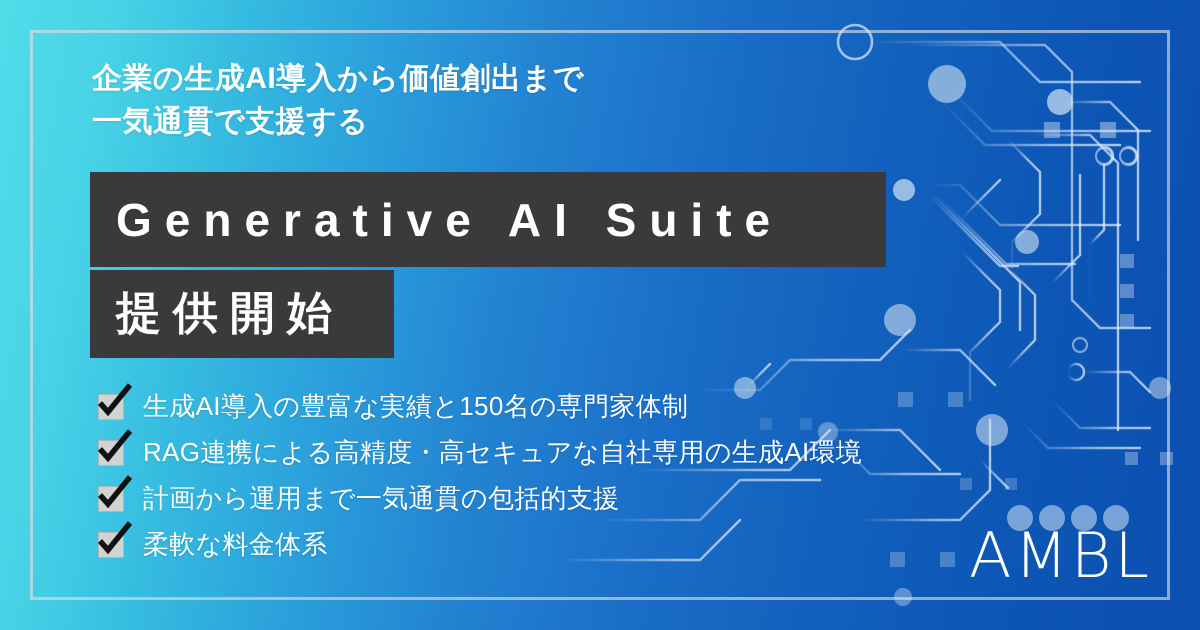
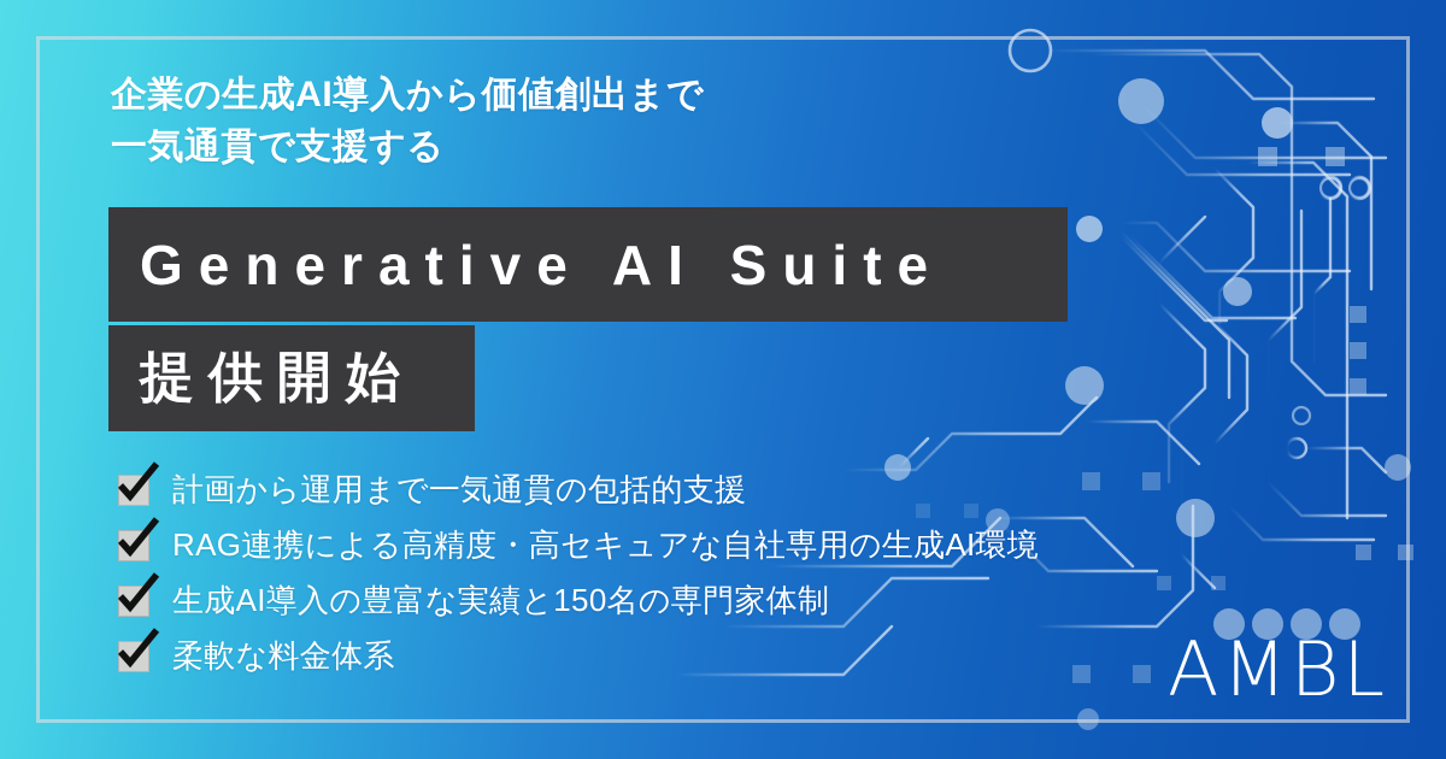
  企業の生成AI導入から価値創出まで
  一気通貫で支援する
  Generative AI Suite
  提供開始
- 生成AI導入の豊富な実績と150名の専門家体制
+ 計画から運用まで一気通貫の包括的支援
  RAG連携による高精度・高セキュアな自社専用の生成AI環境
- 計画から運用まで一気通貫の包括的支援
+ 生成AI導入の豊富な実績と150名の専門家体制
  柔軟な料金体系
  AMBL
